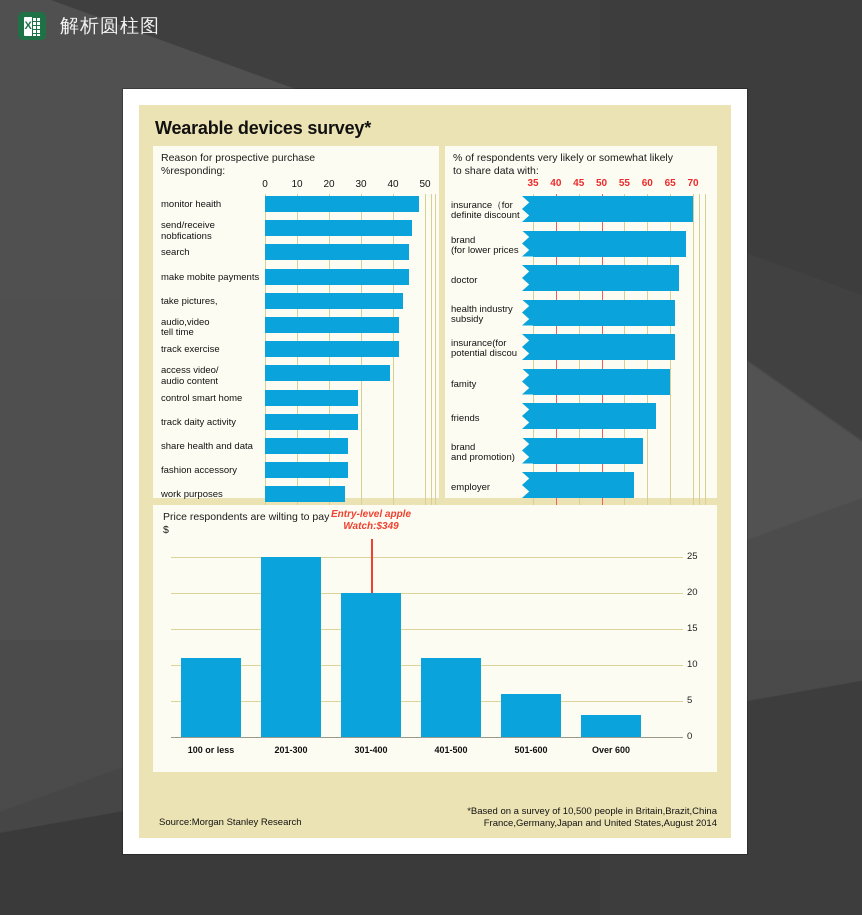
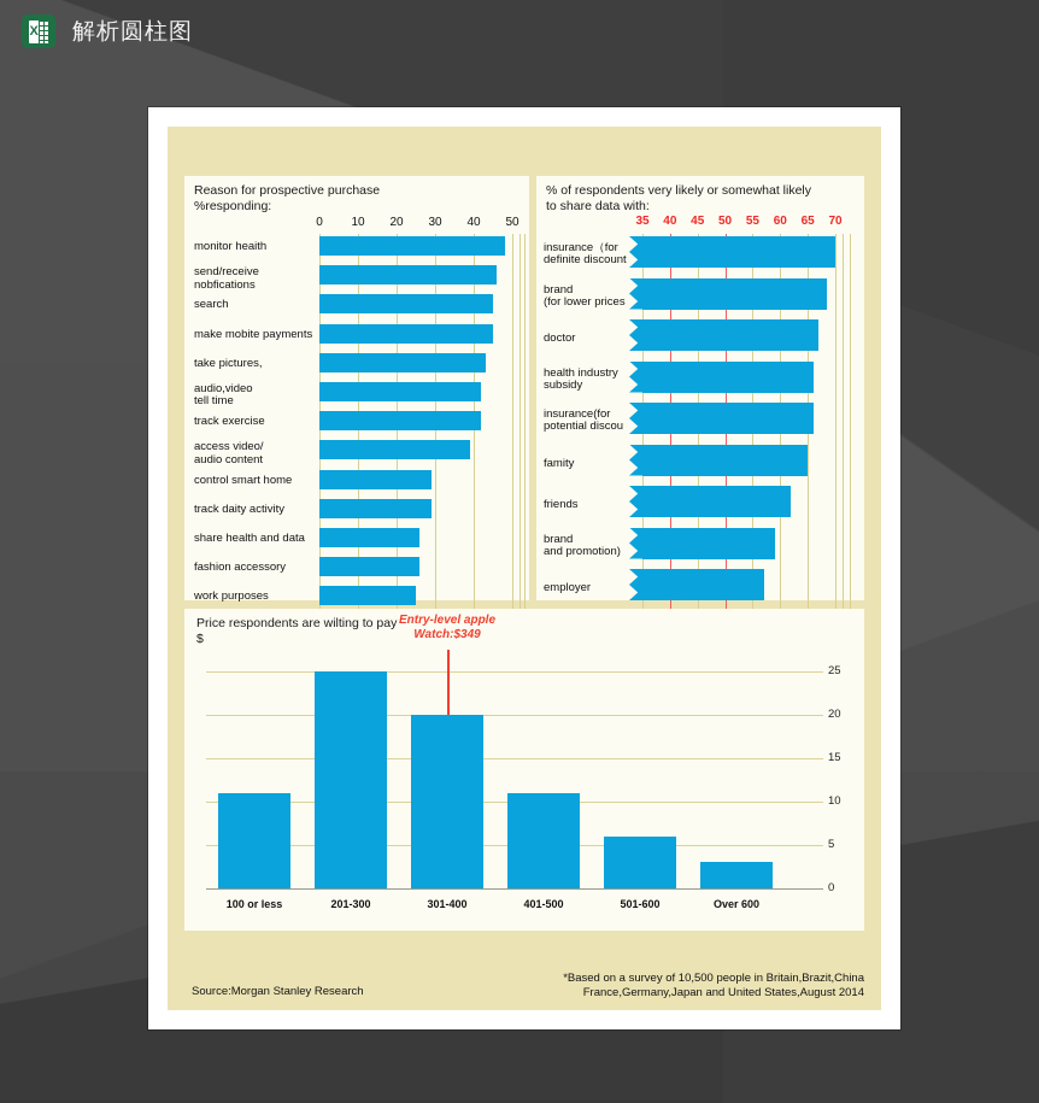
  X
  解析圆柱图
- Wearable devices survey*
  Reason for prospective purchase
  %responding:
  0
  10
  20
  30
  40
  50
  monitor heaith
  send/receive
  nobfications
  search
  make mobite payments
  take pictures,
  audio,video
  tell time
  track exercise
  access video/
  audio content
  control smart home
  track daity activity
  share health and data
  fashion accessory
  work purposes
  % of respondents very likely or somewhat likely
  to share data with:
  35
  40
  45
  50
  55
  60
  65
  70
  insurance（for
  definite discount
  brand
  (for lower prices
  doctor
  health industry
  subsidy
  insurance(for
  potential discou
  famity
  friends
  brand
  and promotion)
  employer
  Price respondents are wilting to pay
  $
  0
  5
  10
  15
  20
  25
  100 or less
  201-300
  301-400
  401-500
  501-600
  Over 600
  Entry-level apple
  Watch:$349
  Source:Morgan Stanley Research
  *Based on a survey of 10,500 people in Britain,Brazit,China
  France,Germany,Japan and United States,August 2014
